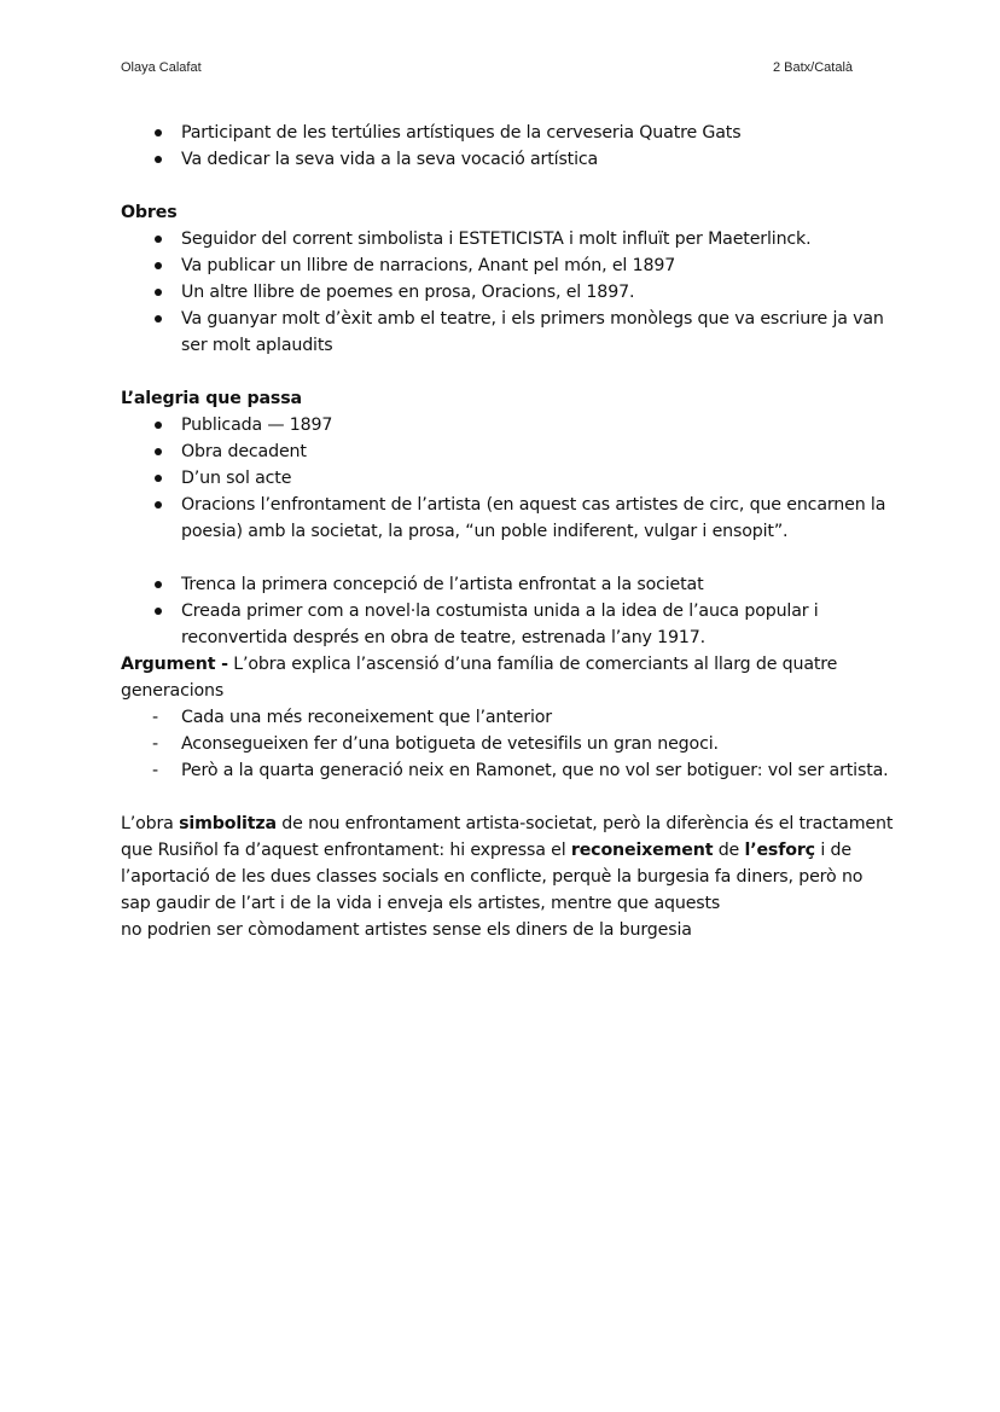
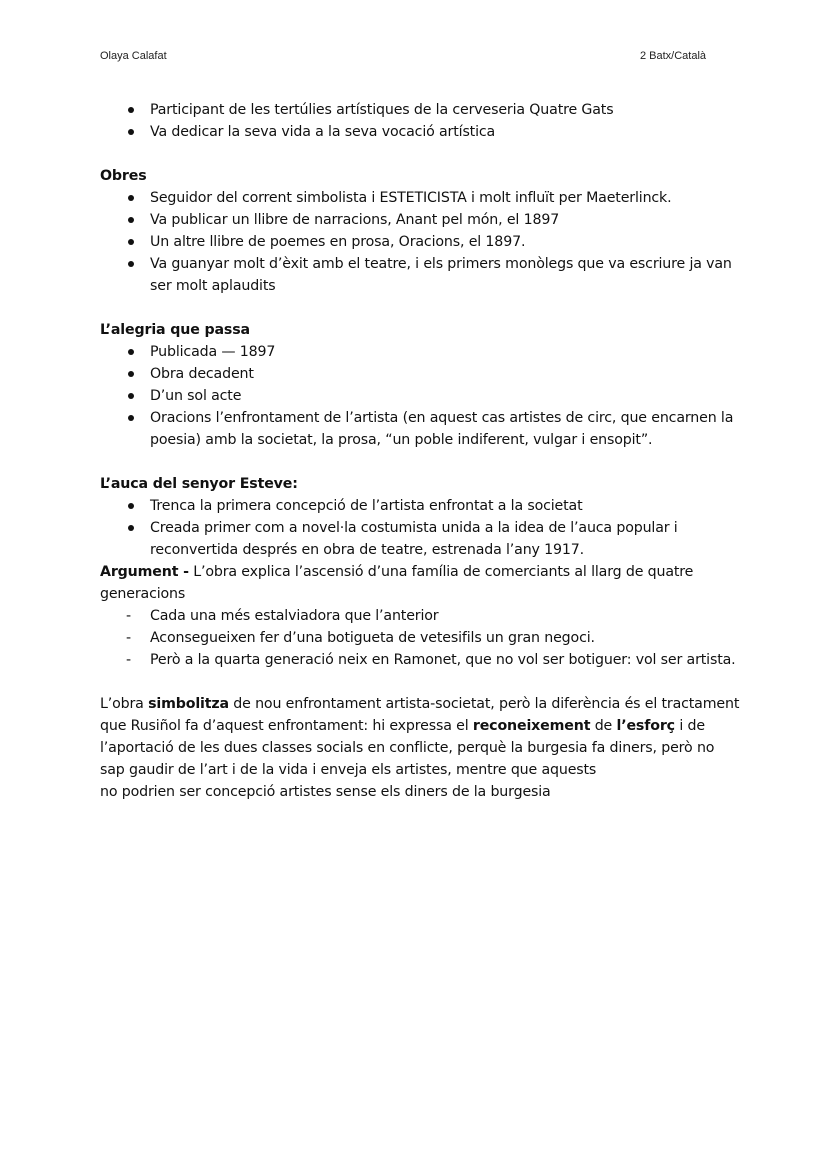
  Olaya Calafat
  2 Batx/Català
  Participant de les tertúlies artístiques de la cerveseria Quatre Gats
  Va dedicar la seva vida a la seva vocació artística
  Obres
  Seguidor del corrent simbolista i ESTETICISTA i molt influït per Maeterlinck.
  Va publicar un llibre de narracions, Anant pel món, el 1897
  Un altre llibre de poemes en prosa, Oracions, el 1897.
  Va guanyar molt d’èxit amb el teatre, i els primers monòlegs que va escriure ja van ser molt aplaudits
  L’alegria que passa
  Publicada — 1897
  Obra decadent
  D’un sol acte
  Oracions l’enfrontament de l’artista (en aquest cas artistes de circ, que encarnen la poesia) amb la societat, la prosa, “un poble indiferent, vulgar i ensopit”.
+ L’auca del senyor Esteve:
  Trenca la primera concepció de l’artista enfrontat a la societat
  Creada primer com a novel·la costumista unida a la idea de l’auca popular i reconvertida després en obra de teatre, estrenada l’any 1917.
  Argument - L’obra explica l’ascensió d’una família de comerciants al llarg de quatre generacions
- Cada una més reconeixement que l’anterior
+ Cada una més estalviadora que l’anterior
  Aconsegueixen fer d’una botigueta de vetesifils un gran negoci.
  Però a la quarta generació neix en Ramonet, que no vol ser botiguer: vol ser artista.
  L’obra simbolitza de nou enfrontament artista-societat, però la diferència és el tractament que Rusiñol fa d’aquest enfrontament: hi expressa el reconeixement de l’esforç i de l’aportació de les dues classes socials en conflicte, perquè la burgesia fa diners, però no sap gaudir de l’art i de la vida i enveja els artistes, mentre que aquests
- no podrien ser còmodament artistes sense els diners de la burgesia
+ no podrien ser concepció artistes sense els diners de la burgesia
